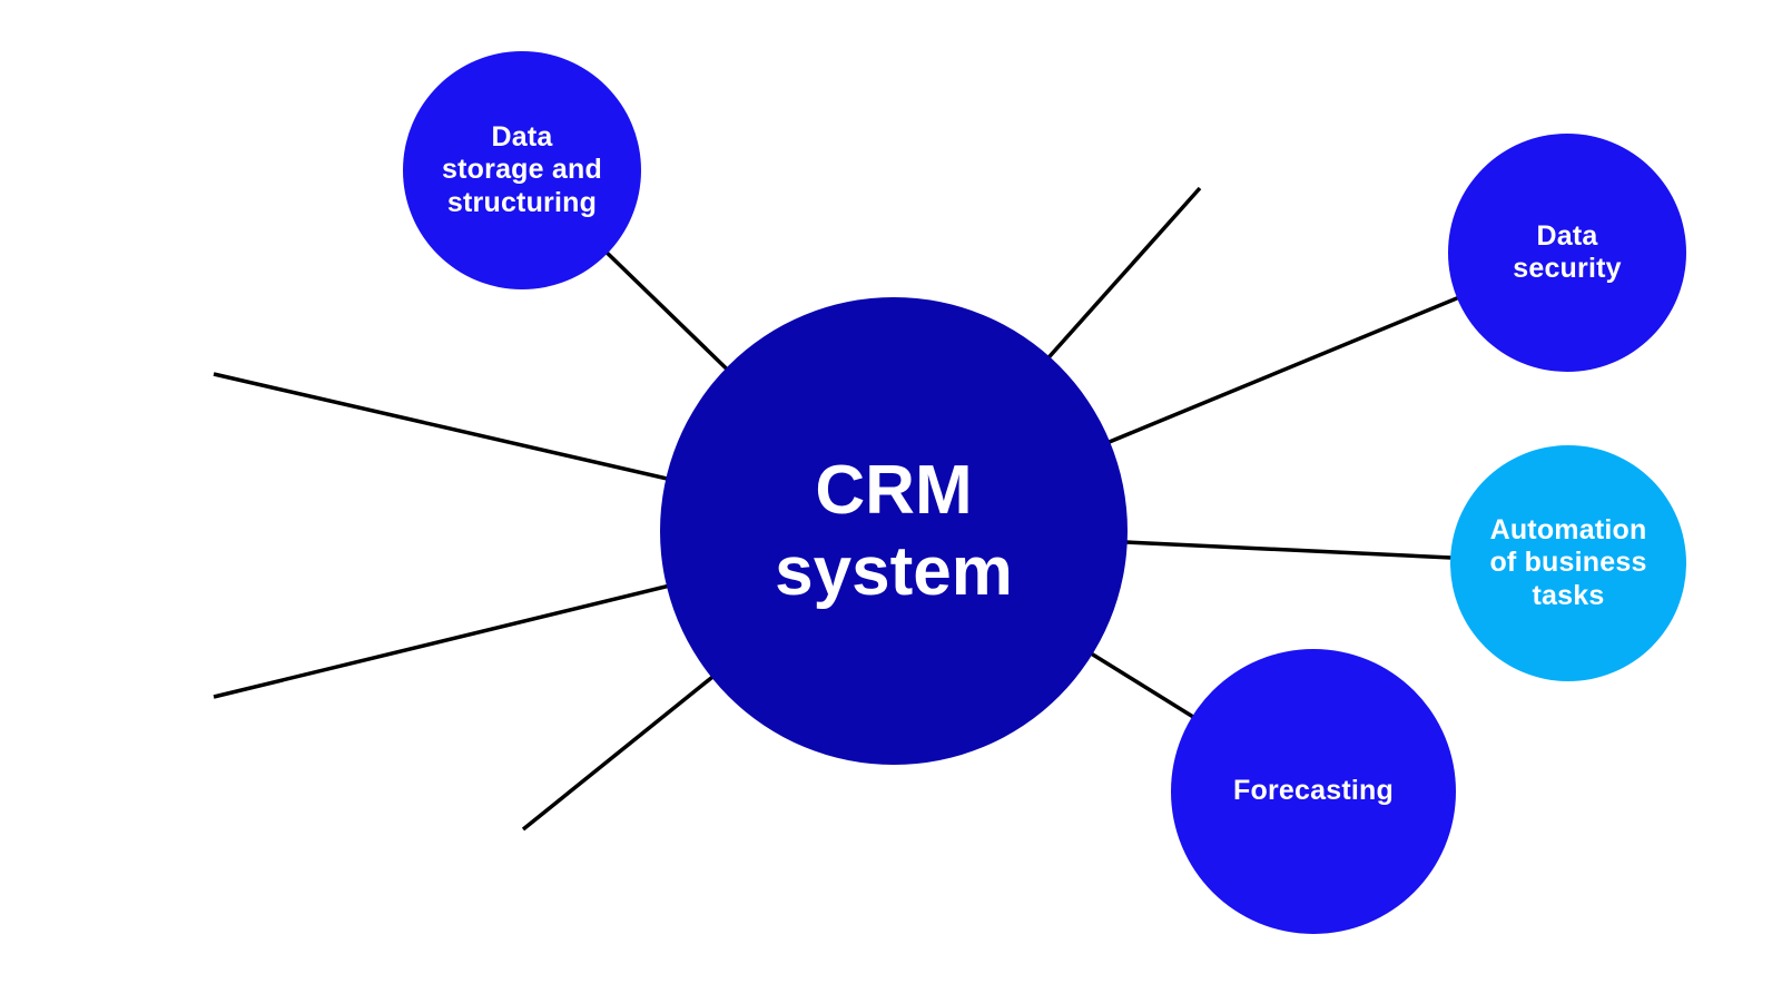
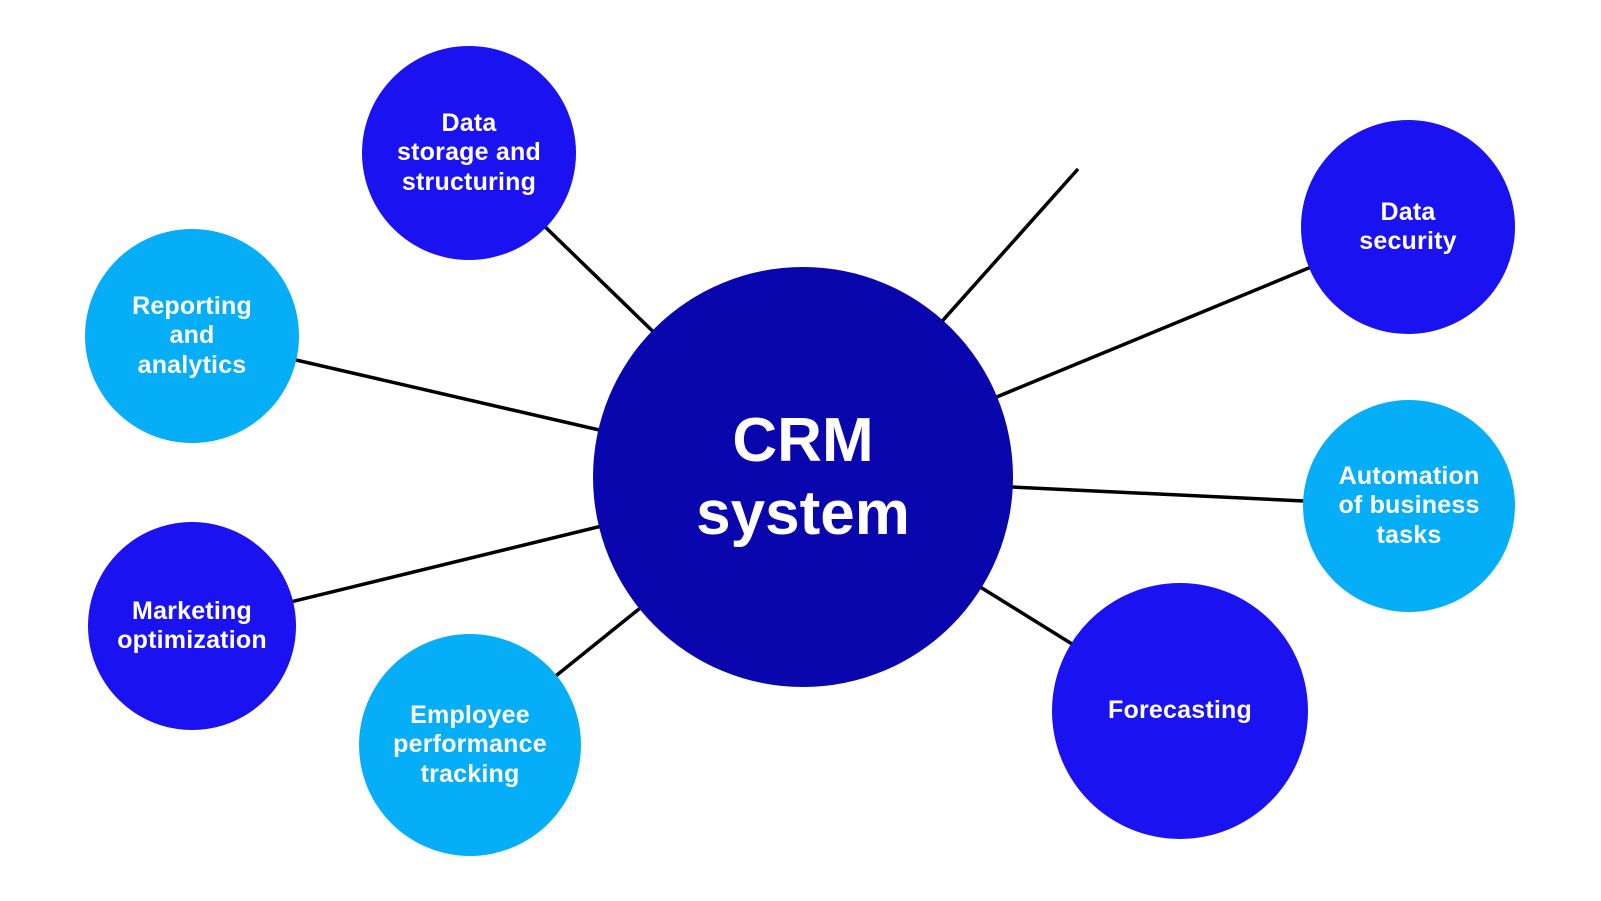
  CRM
  system
  Data
  storage and
  structuring
  Data
  security
  Automation
  of business
  tasks
  Forecasting
+ Employee
+ performance
+ tracking
+ Marketing
+ optimization
+ Reporting
+ and
+ analytics
